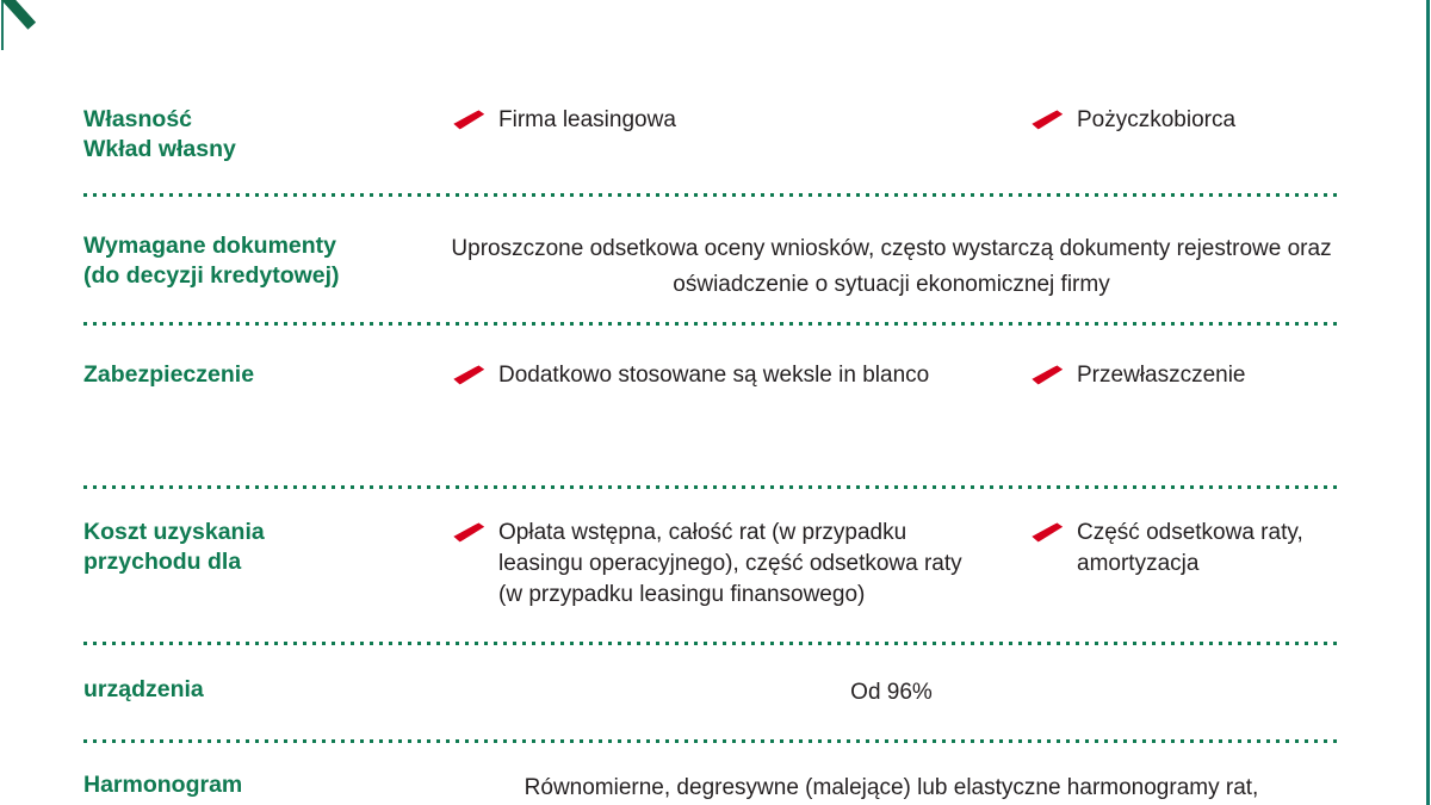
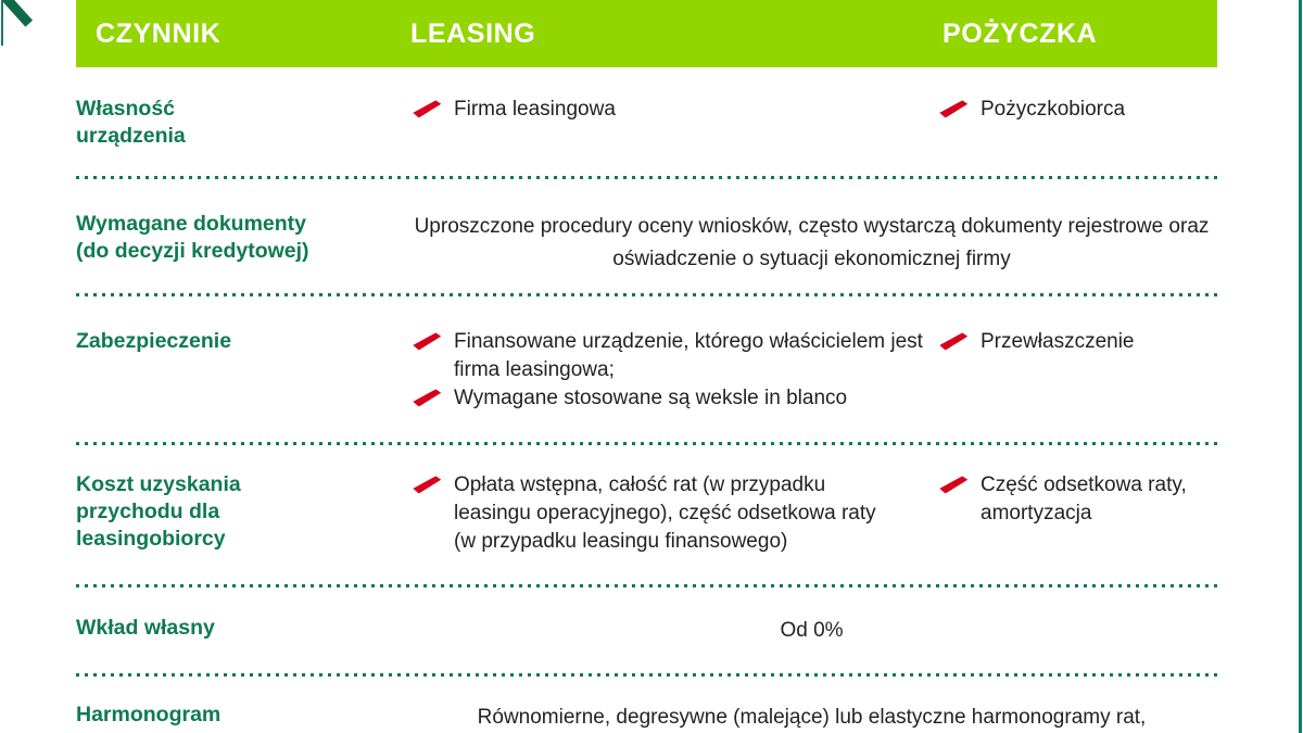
+ CZYNNIK
+ LEASING
+ POŻYCZKA
  Własność
- Wkład własny
+ urządzenia
  Firma leasingowa
  Pożyczkobiorca
  Wymagane dokumenty
  (do decyzji kredytowej)
- Uproszczone odsetkowa oceny wniosków, często wystarczą dokumenty rejestrowe oraz oświadczenie o sytuacji ekonomicznej firmy
+ Uproszczone procedury oceny wniosków, często wystarczą dokumenty rejestrowe oraz oświadczenie o sytuacji ekonomicznej firmy
  Zabezpieczenie
+ Finansowane urządzenie, którego właścicielem jest firma leasingowa;
- Dodatkowo stosowane są weksle in blanco
+ Wymagane stosowane są weksle in blanco
  Przewłaszczenie
  Koszt uzyskania
  przychodu dla
+ leasingobiorcy
  Opłata wstępna, całość rat (w przypadku leasingu operacyjnego), część odsetkowa raty (w przypadku leasingu finansowego)
  Część odsetkowa raty, amortyzacja
- urządzenia
+ Wkład własny
- Od 96%
+ Od 0%
  Harmonogram
  Równomierne, degresywne (malejące) lub elastyczne harmonogramy rat,
